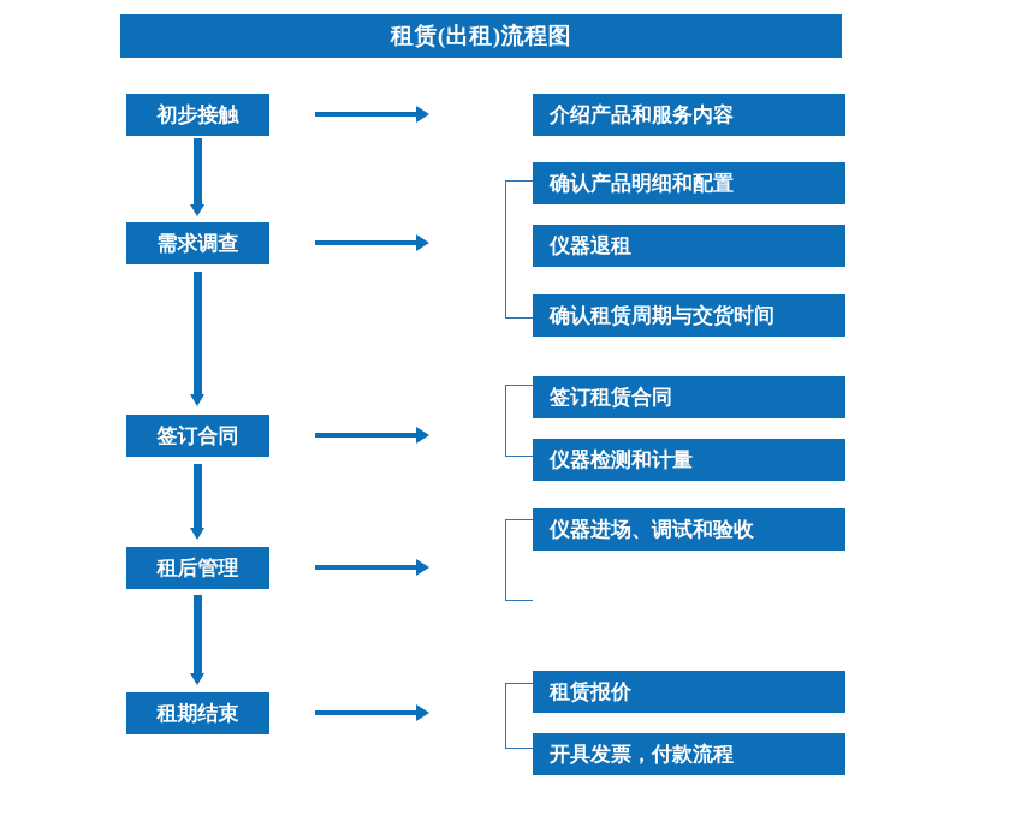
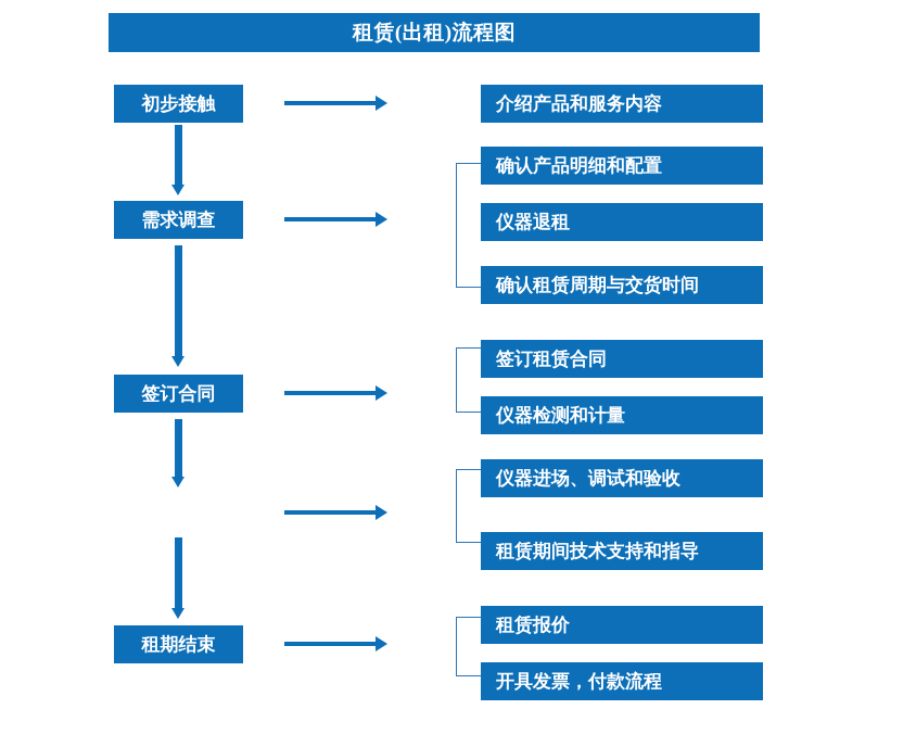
  租赁(出租)流程图
  初步接触
  需求调查
  签订合同
- 租后管理
  租期结束
  介绍产品和服务内容
  确认产品明细和配置
  仪器退租
  确认租赁周期与交货时间
  签订租赁合同
  仪器检测和计量
  仪器进场、调试和验收
+ 租赁期间技术支持和指导
  租赁报价
  开具发票，付款流程
